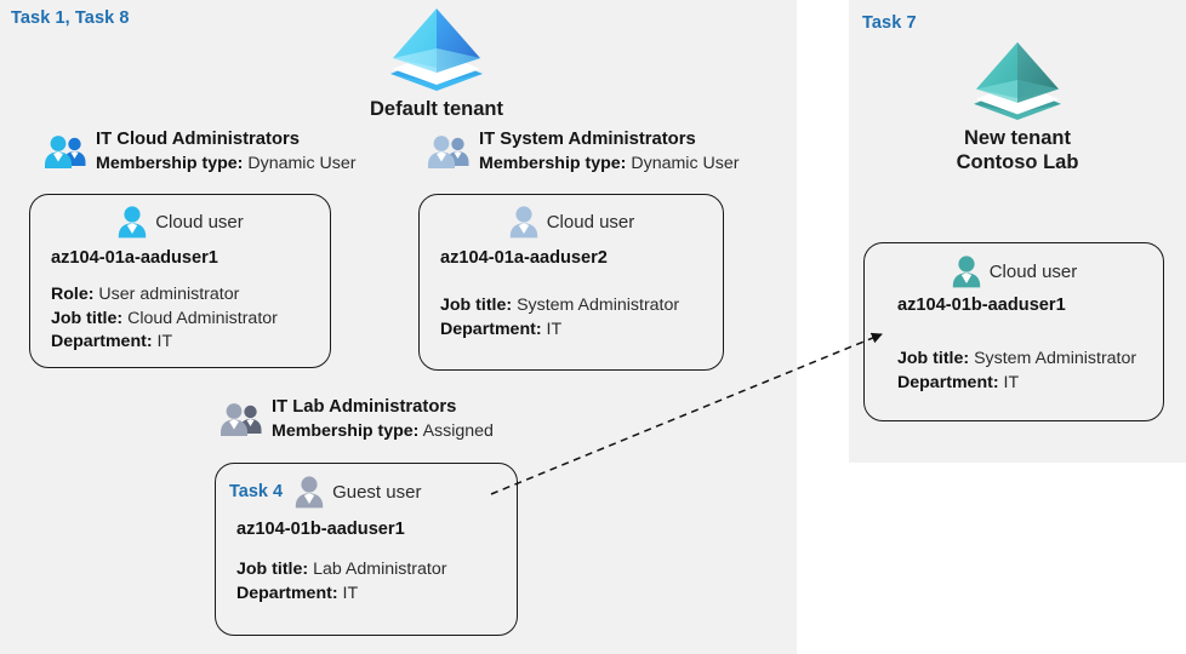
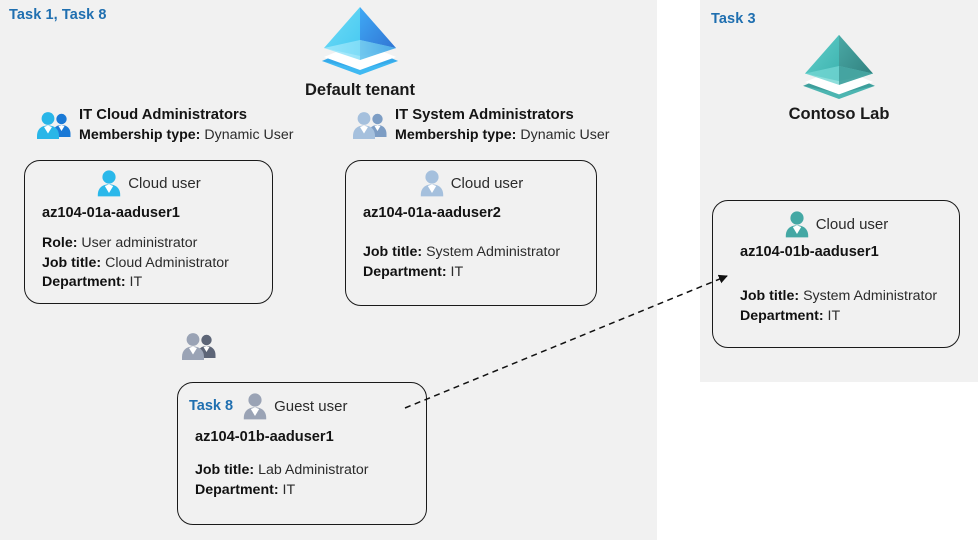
  Task 1, Task 8
- Task 7
+ Task 3
  Default tenant
- New tenant
  Contoso Lab
  IT Cloud Administrators
  Membership type: Dynamic User
  IT System Administrators
  Membership type: Dynamic User
- IT Lab Administrators
- Membership type: Assigned
  Cloud user
  az104-01a-aaduser1
  Role: User administrator
  Job title: Cloud Administrator
  Department: IT
  Cloud user
  az104-01a-aaduser2
  Job title: System Administrator
  Department: IT
- Task 4
+ Task 8
  Guest user
  az104-01b-aaduser1
  Job title: Lab Administrator
  Department: IT
  Cloud user
  az104-01b-aaduser1
  Job title: System Administrator
  Department: IT
